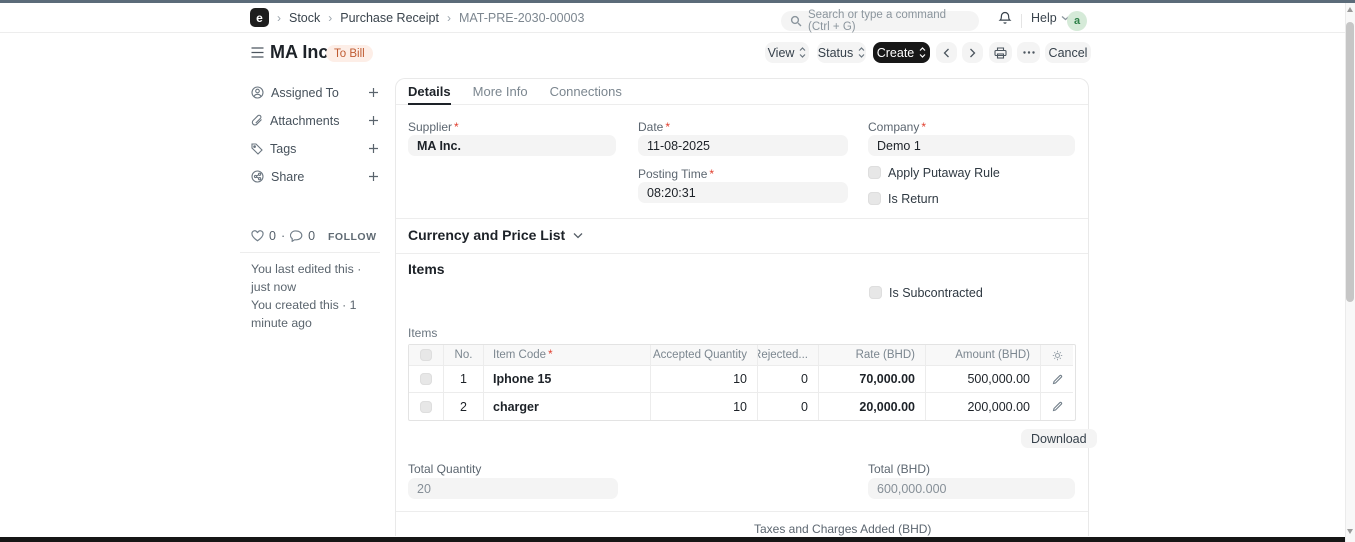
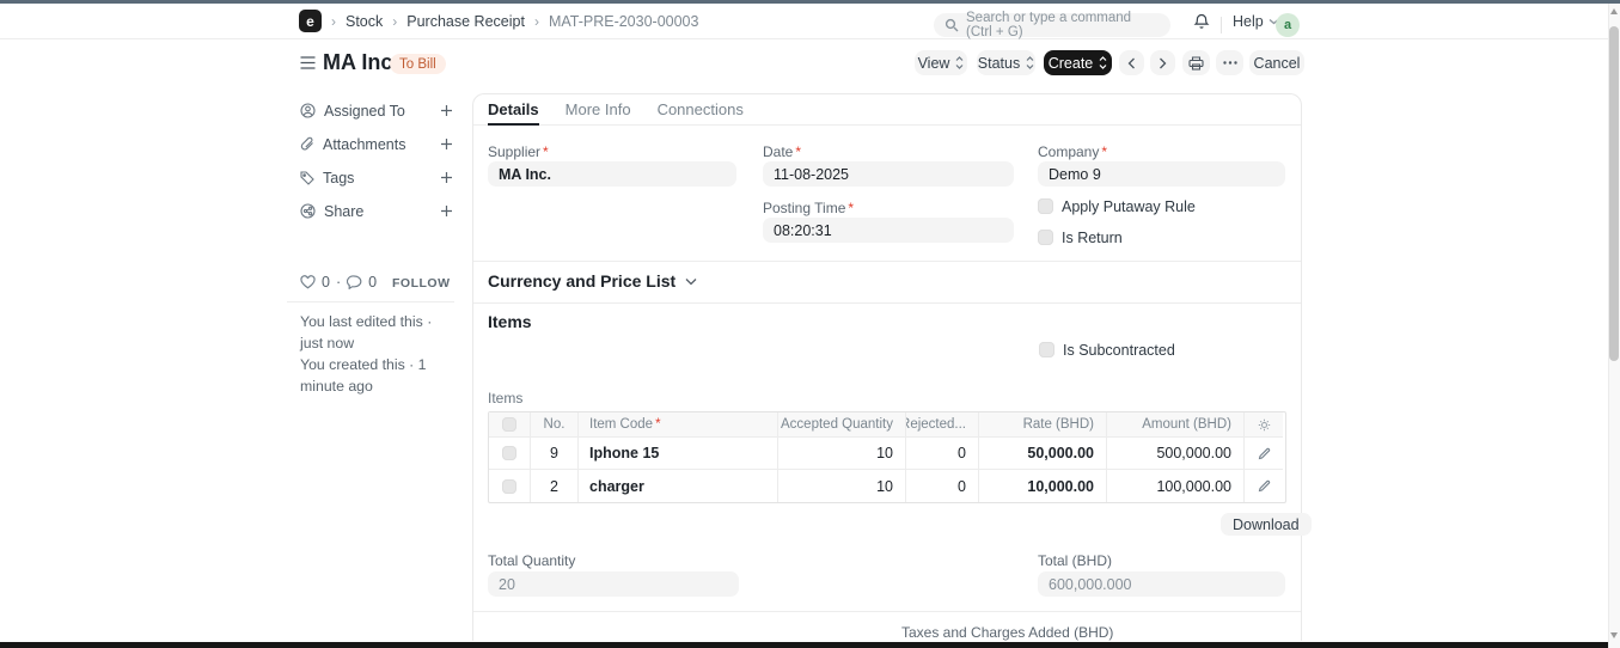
  e
  ›
  Stock
  ›
  Purchase Receipt
  ›
  MAT-PRE-2030-00003
  Search or type a command (Ctrl + G)
  Help
  a
  MA Inc
  To Bill
  View
  Status
  Create
  Cancel
  Assigned To
  Attachments
  Tags
  Share
  0
  ·
  0
  FOLLOW
  You last edited this · just now
  You created this · 1 minute ago
  Details
  More Info
  Connections
  Supplier *
  MA Inc.
  Date *
  11-08-2025
  Posting Time *
  08:20:31
  Company *
- Demo 1
+ Demo 9
  Apply Putaway Rule
  Is Return
  Currency and Price List
  Items
  Is Subcontracted
  Items
  No.
  Item Code
  *
  Accepted Quantity
  Rejected...
  Rate (BHD)
  Amount (BHD)
- 1
+ 9
  Iphone 15
  10
  0
- 70,000.00
+ 50,000.00
  500,000.00
  2
  charger
  10
  0
- 20,000.00
+ 10,000.00
- 200,000.00
+ 100,000.00
  Download
  Total Quantity
  20
  Total (BHD)
  600,000.000
  Taxes and Charges Added (BHD)
